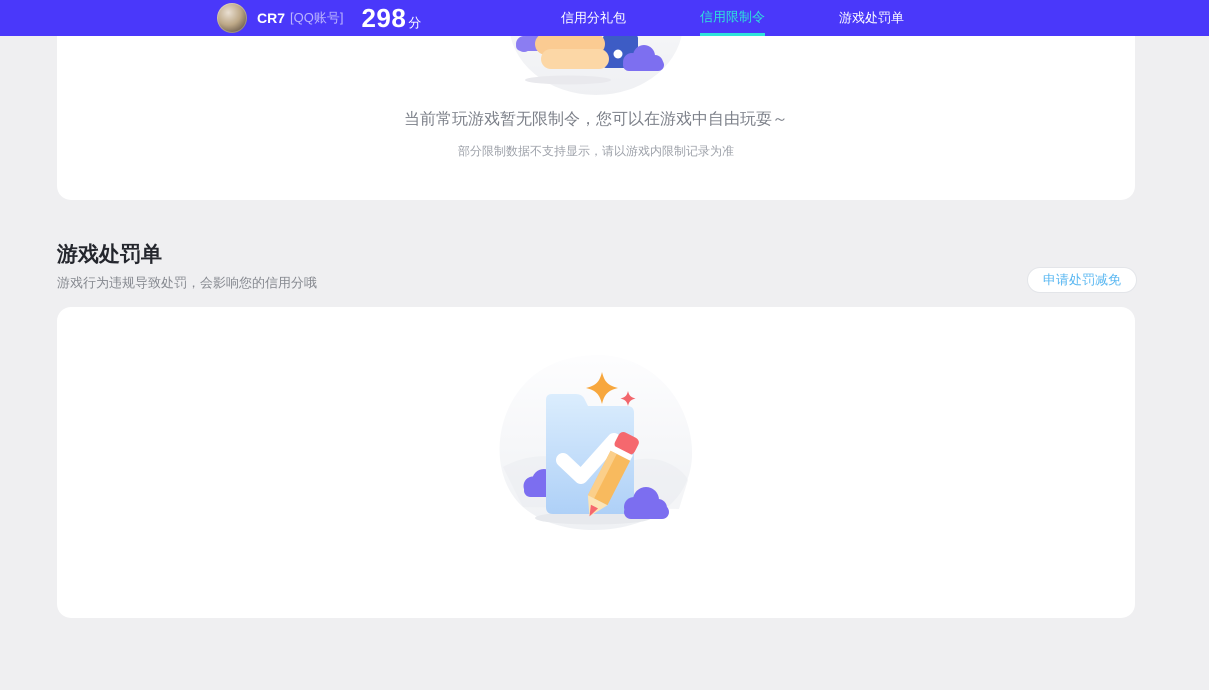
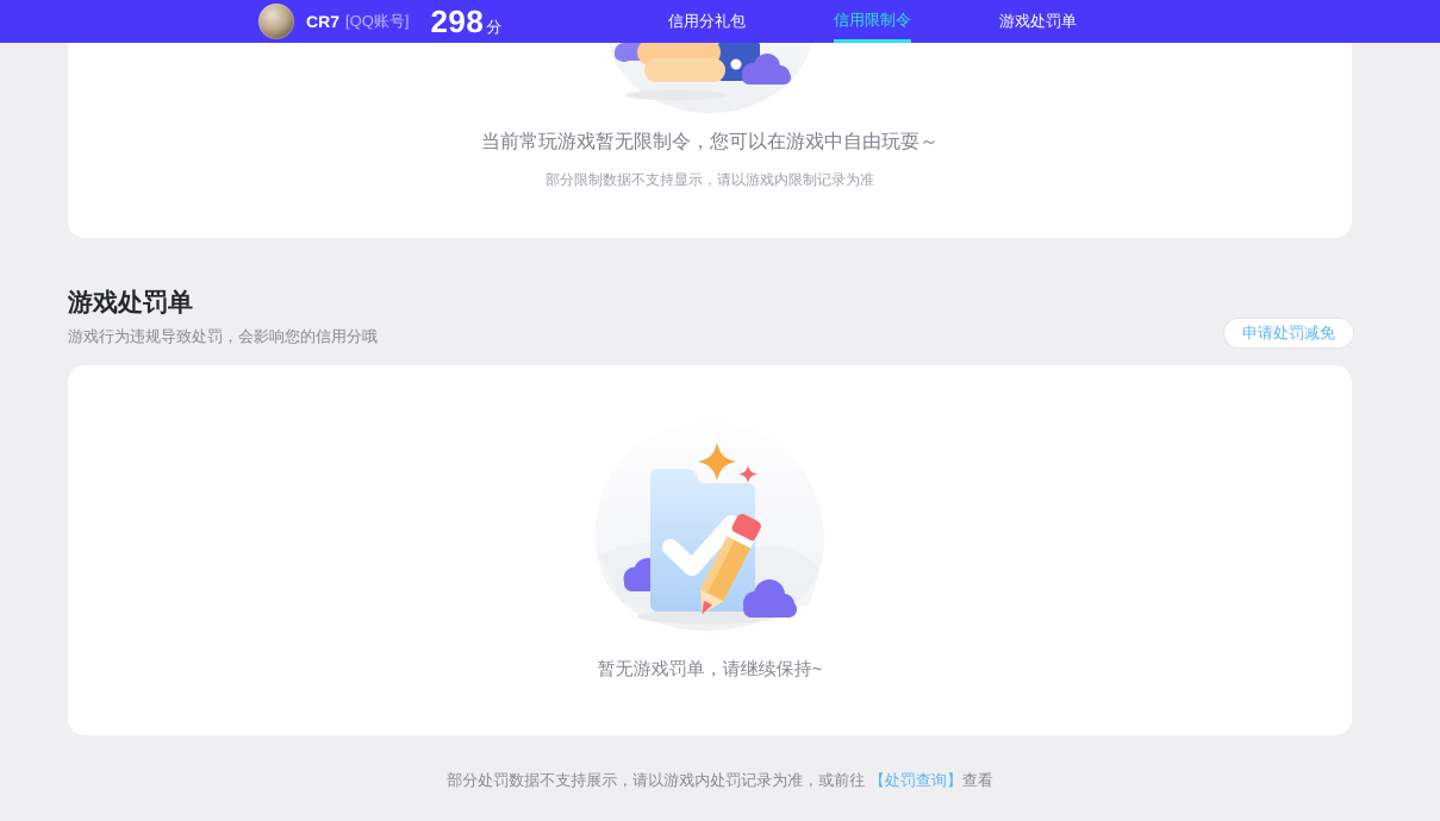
  当前常玩游戏暂无限制令，您可以在游戏中自由玩耍～
  部分限制数据不支持显示，请以游戏内限制记录为准
  游戏处罚单
  游戏行为违规导致处罚，会影响您的信用分哦
  申请处罚减免
+ 暂无游戏罚单，请继续保持~
+ 部分处罚数据不支持展示，请以游戏内处罚记录为准，或前往 【处罚查询】查看
  CR7
  [QQ账号]
  298
  分
  信用分礼包
  信用限制令
  游戏处罚单
